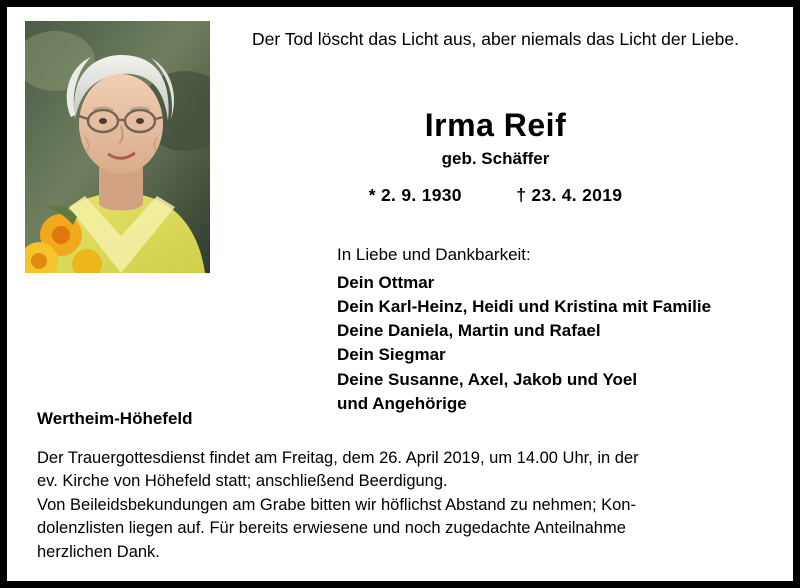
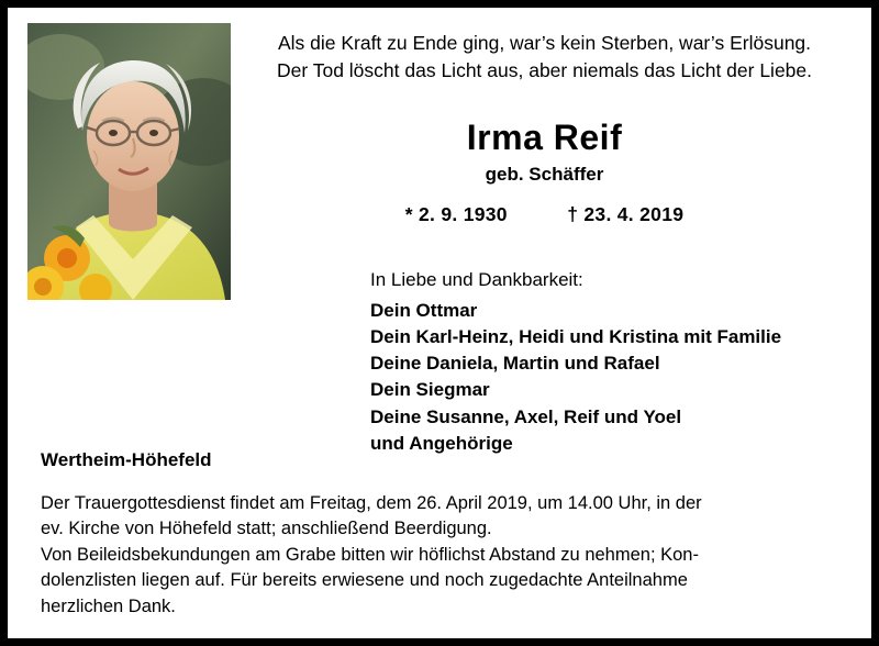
+ Als die Kraft zu Ende ging, war’s kein Sterben, war’s Erlösung.
  Der Tod löscht das Licht aus, aber niemals das Licht der Liebe.
  Irma Reif
  geb. Schäffer
  * 2. 9. 1930 † 23. 4. 2019
  In Liebe und Dankbarkeit:
  Dein Ottmar
  Dein Karl-Heinz, Heidi und Kristina mit Familie
  Deine Daniela, Martin und Rafael
  Dein Siegmar
- Deine Susanne, Axel, Jakob und Yoel
+ Deine Susanne, Axel, Reif und Yoel
  und Angehörige
  Wertheim-Höhefeld
  Der Trauergottesdienst findet am Freitag, dem 26. April 2019, um 14.00 Uhr, in der
  ev. Kirche von Höhefeld statt; anschließend Beerdigung.
  Von Beileidsbekundungen am Grabe bitten wir höflichst Abstand zu nehmen; Kon-
  dolenzlisten liegen auf. Für bereits erwiesene und noch zugedachte Anteilnahme
  herzlichen Dank.
